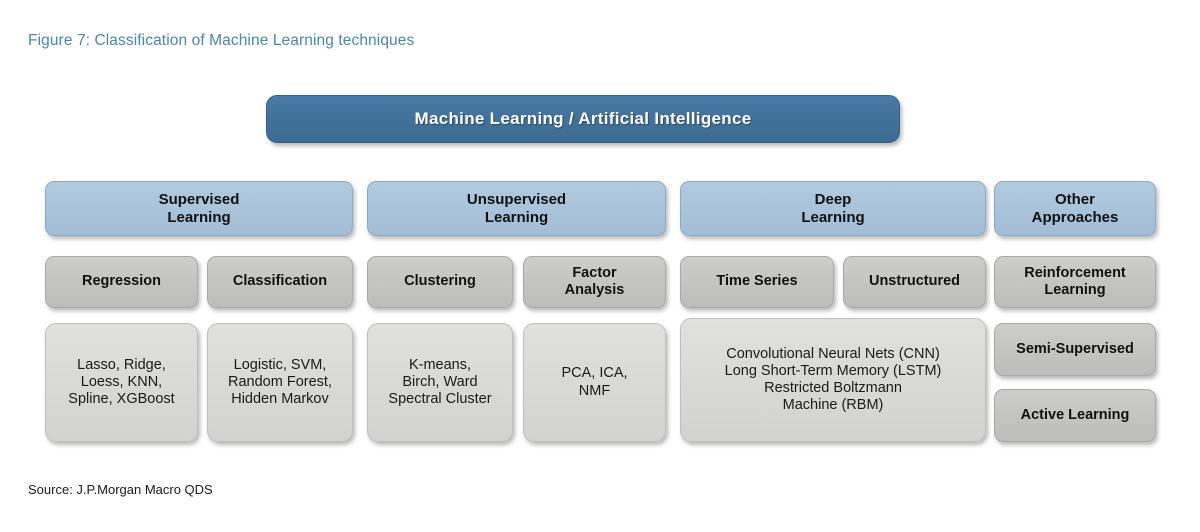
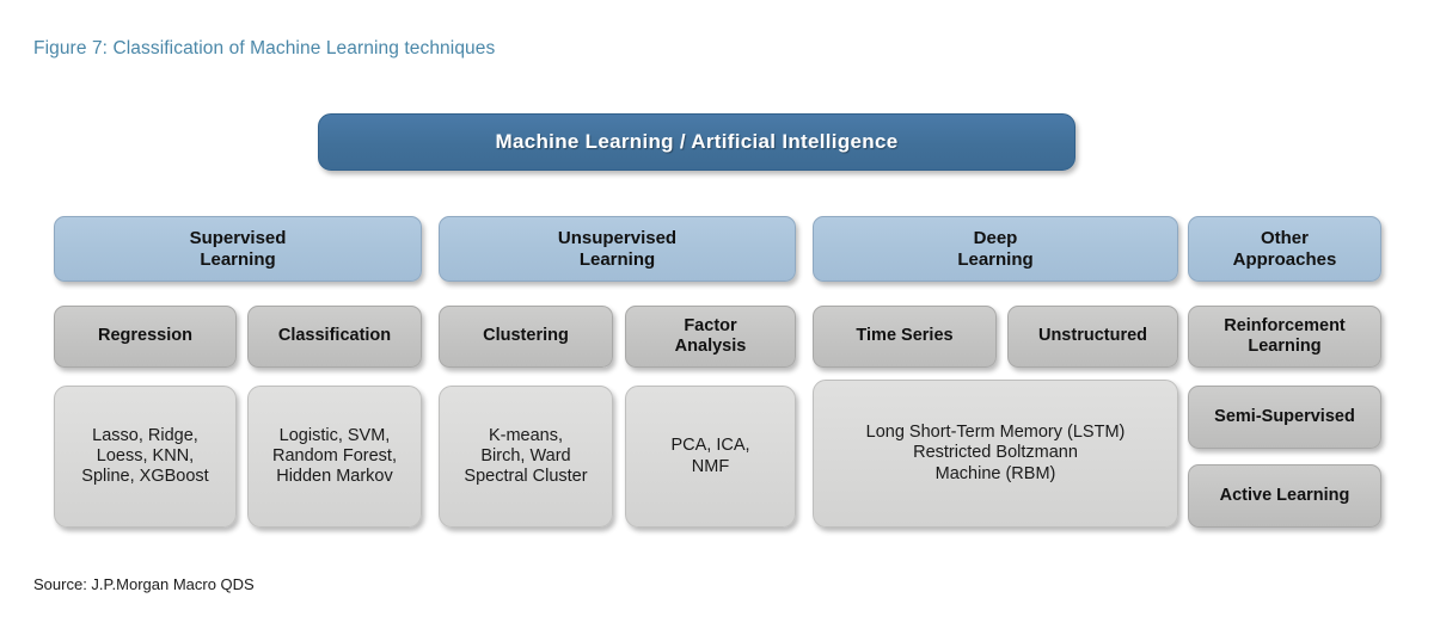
  Figure 7: Classification of Machine Learning techniques
  Machine Learning / Artificial Intelligence
  Supervised
  Learning
  Unsupervised
  Learning
  Deep
  Learning
  Other
  Approaches
  Regression
  Classification
  Clustering
  Factor
  Analysis
  Time Series
  Unstructured
  Reinforcement
  Learning
  Semi-Supervised
  Active Learning
  Lasso, Ridge,
  Loess, KNN,
  Spline, XGBoost
  Logistic, SVM,
  Random Forest,
  Hidden Markov
  K-means,
  Birch, Ward
  Spectral Cluster
  PCA, ICA,
  NMF
- Convolutional Neural Nets (CNN)
  Long Short-Term Memory (LSTM)
  Restricted Boltzmann
  Machine (RBM)
  Source: J.P.Morgan Macro QDS
